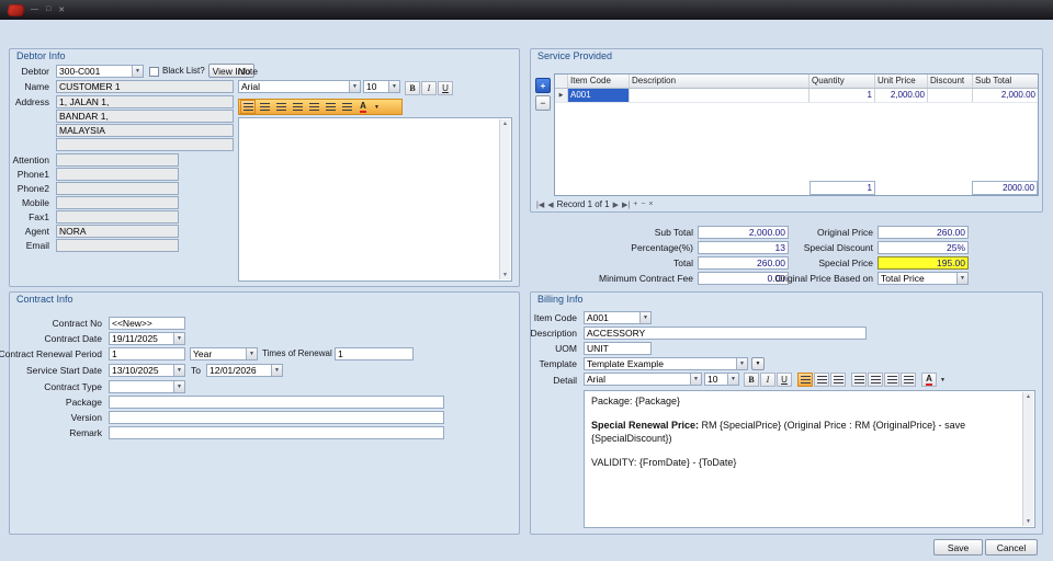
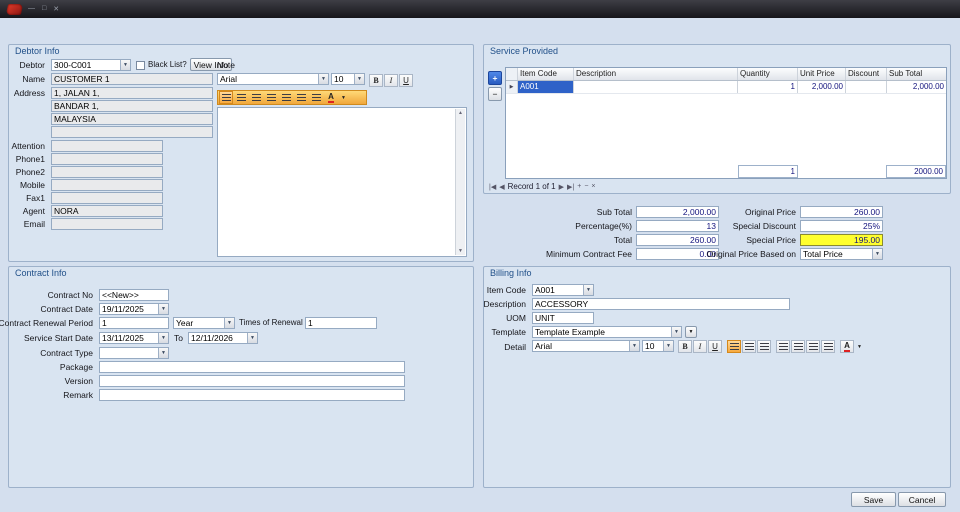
  Debtor Info
  Debtor
  Name
  Address
  Attention
  Phone1
  Phone2
  Mobile
  Fax1
  Agent
  Email
  300-C001
  Black List?
  View Info
  CUSTOMER 1
  1, JALAN 1,
  BANDAR 1,
  MALAYSIA
  NORA
  Note
  Arial
  10
  B
  I
  U
  A
  Service Provided
  +
  −
  Item Code
  Description
  Quantity
  Unit Price
  Discount
  Sub Total
  A001
  1
  2,000.00
  2,000.00
  1
  2000.00
  Record 1 of 1
  Sub Total
  2,000.00
  Percentage(%)
  13
  Total
  260.00
  Minimum Contract Fee
  0.00
  Original Price
  260.00
  Special Discount
  25%
  Special Price
  195.00
  Original Price Based on
  Total Price
  Contract Info
  Contract No
  Contract Date
  Contract Renewal Period
  Service Start Date
  Contract Type
  Package
  Version
  Remark
  <<New>>
  19/11/2025
  1
  Year
  Times of Renewal
  1
- 13/10/2025
+ 13/11/2025
  To
- 12/01/2026
+ 12/11/2026
  Billing Info
  Item Code
  Description
  UOM
  Template
  Detail
  A001
  ACCESSORY
  UNIT
  Template Example
  Arial
  10
  B
  I
  U
  A
- Package: {Package}
- Special Renewal Price: RM {SpecialPrice} (Original Price : RM {OriginalPrice} - save {SpecialDiscount})
- VALIDITY: {FromDate} - {ToDate}
  Save
  Cancel
